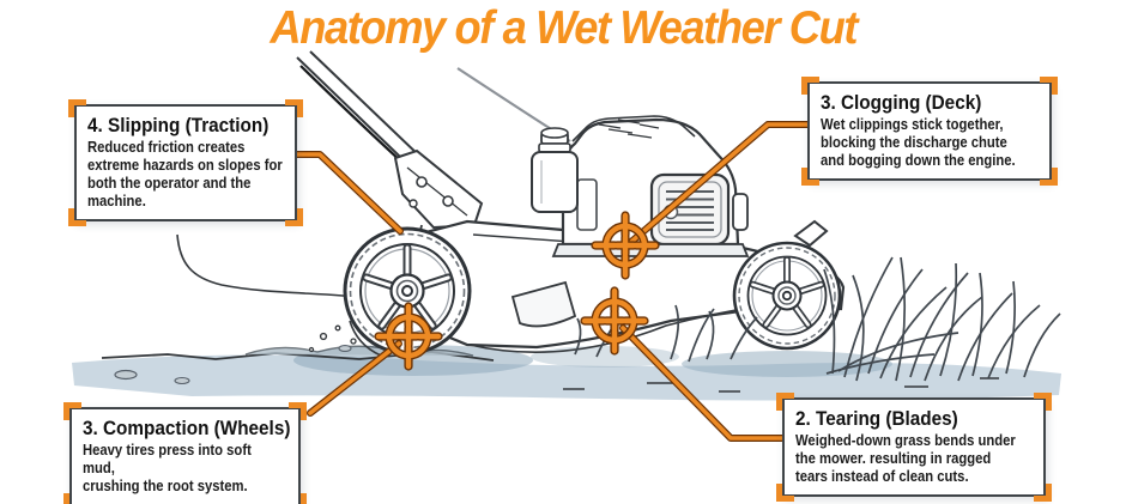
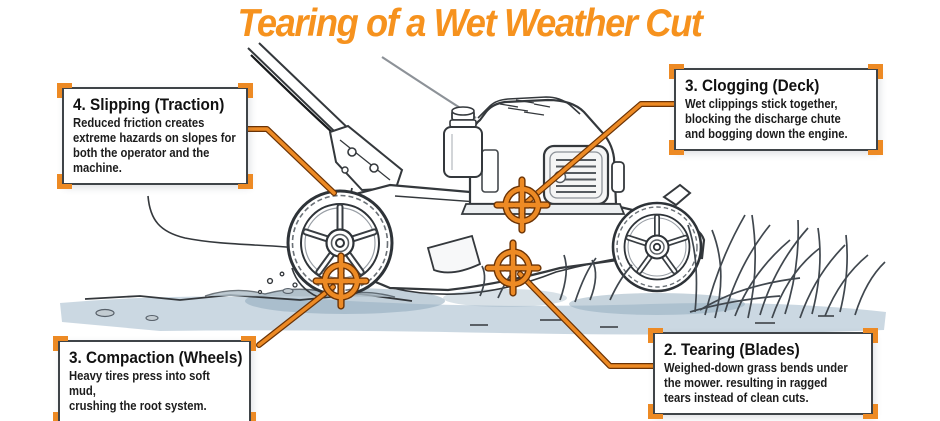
- Anatomy of a Wet Weather Cut
+ Tearing of a Wet Weather Cut
  3. Clogging (Deck)
  Wet clippings stick together,
  blocking the discharge chute
  and bogging down the engine.
  2. Tearing (Blades)
  Weighed-down grass bends under
  the mower. resulting in ragged
  tears instead of clean cuts.
  3. Compaction (Wheels)
  Heavy tires press into soft mud,
  crushing the root system.
  4. Slipping (Traction)
  Reduced friction creates
  extreme hazards on slopes for
  both the operator and the
  machine.
